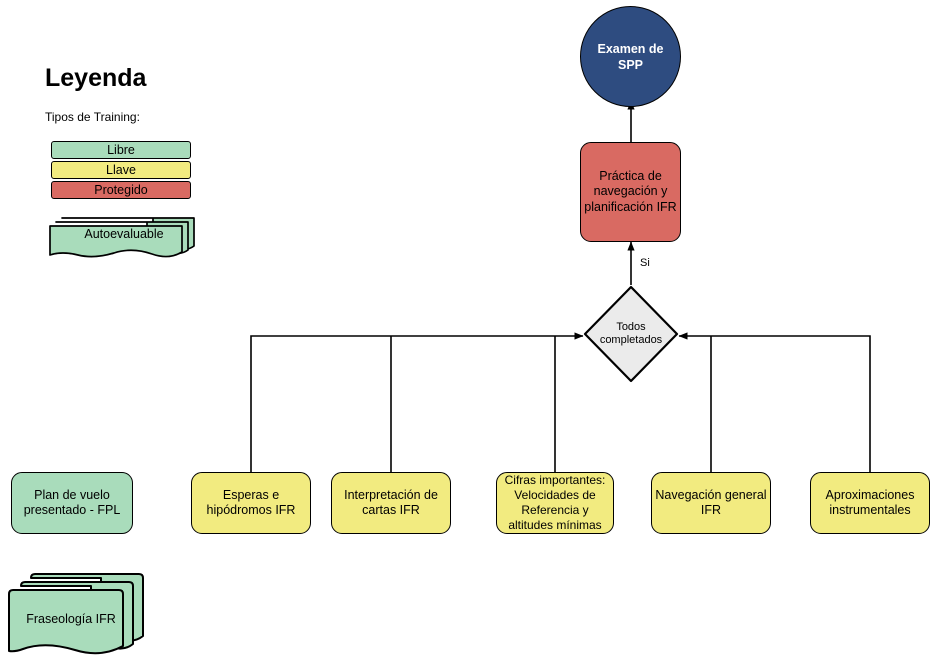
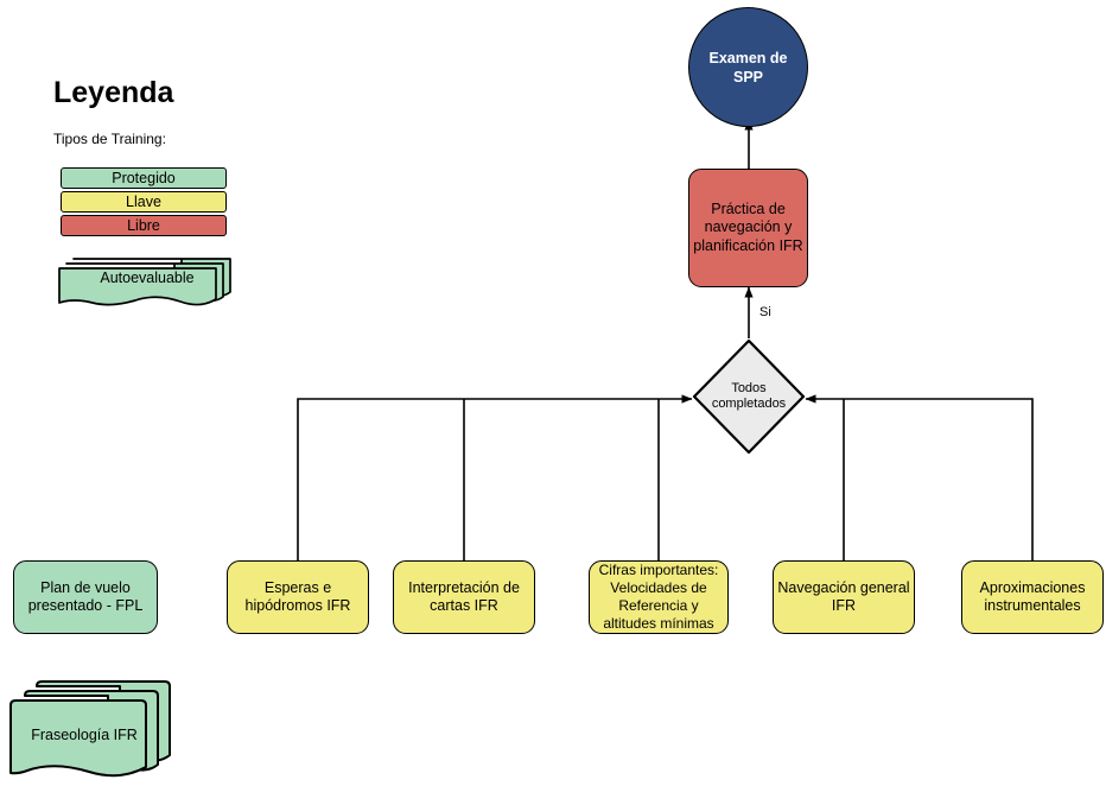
  Leyenda
  Tipos de Training:
- Libre
+ Protegido
  Llave
- Protegido
+ Libre
  Autoevaluable
  Si
  Examen de
  SPP
  Práctica de
  navegación y
  planificación IFR
  Todos
  completados
  Plan de vuelo
  presentado - FPL
  Esperas e
  hipódromos IFR
  Interpretación de
  cartas IFR
  Cifras importantes:
  Velocidades de
  Referencia y
  altitudes mínimas
  Navegación general
  IFR
  Aproximaciones
  instrumentales
  Fraseología IFR
